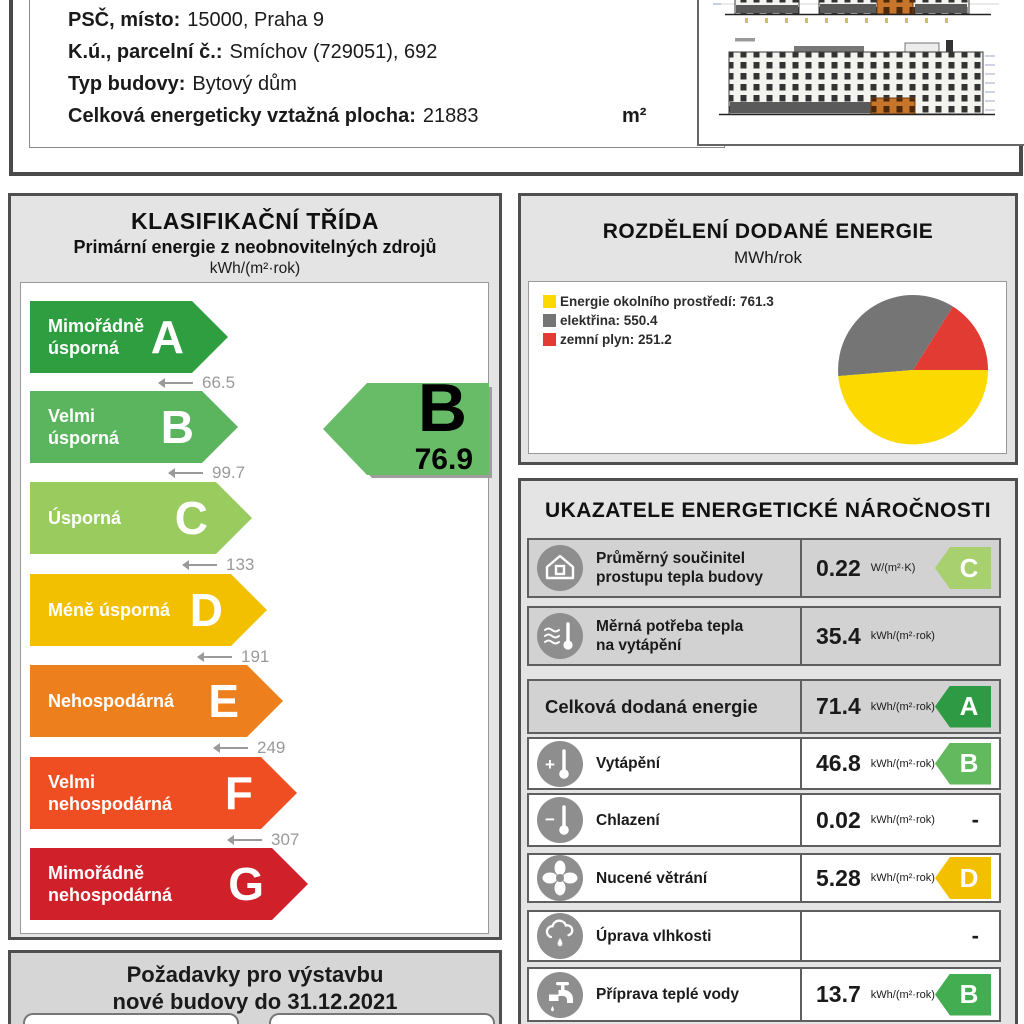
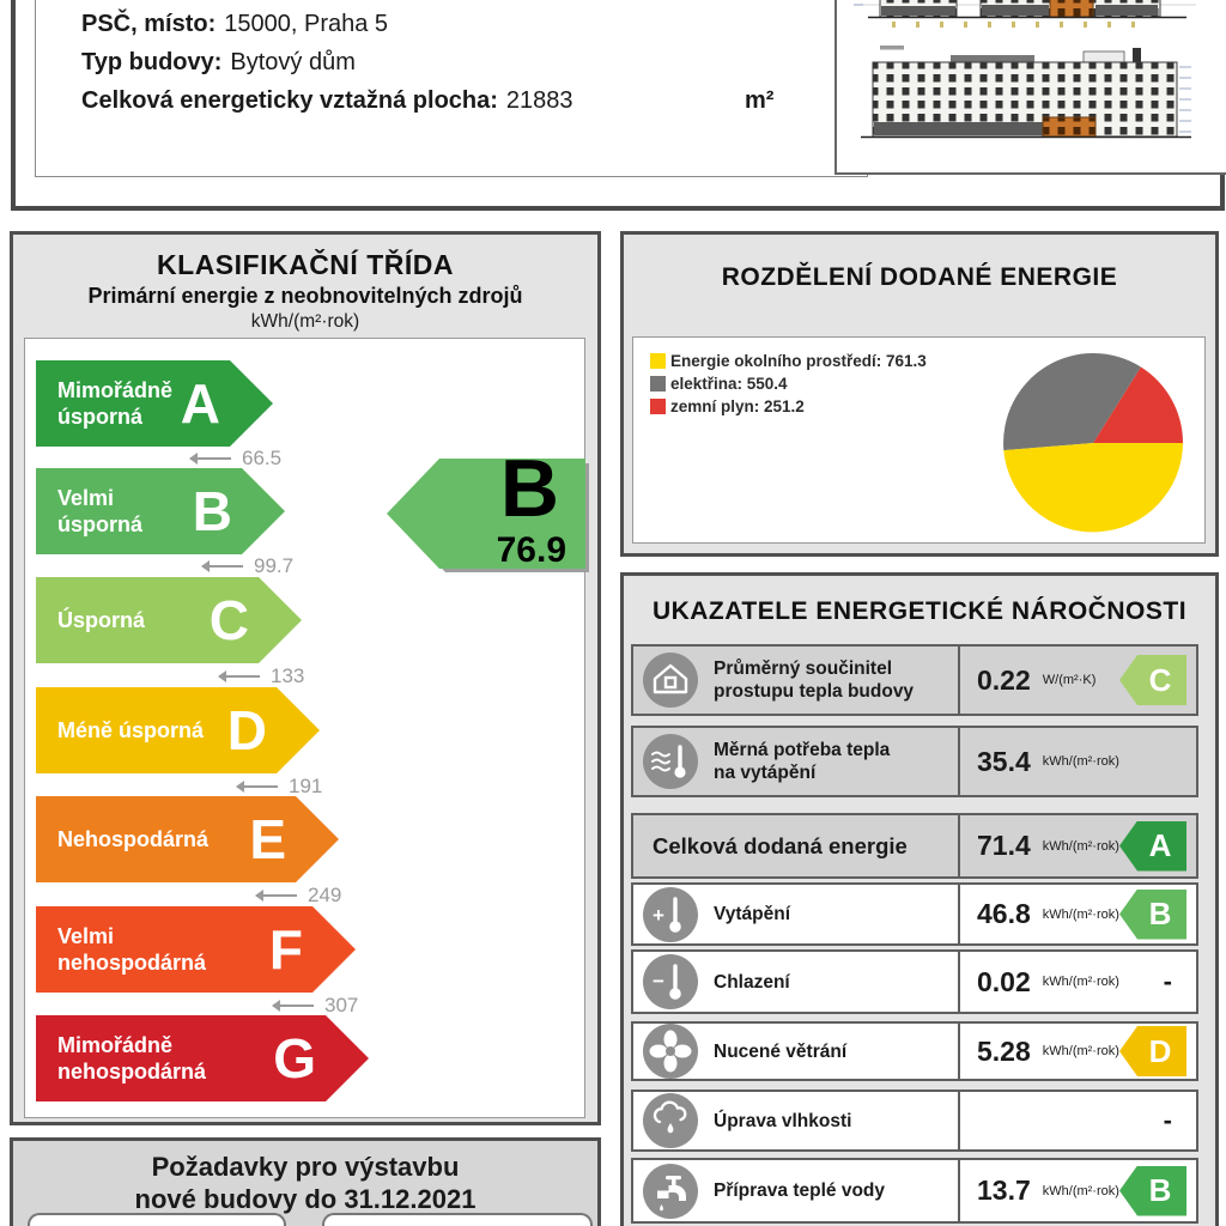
- PSČ, místo: 15000, Praha 9
+ PSČ, místo: 15000, Praha 5
- K.ú., parcelní č.: Smíchov (729051), 692
  Typ budovy: Bytový dům
  Celková energeticky vztažná plocha: 21883
  m²
  KLASIFIKAČNÍ TŘÍDA
  Primární energie z neobnovitelných zdrojů
  kWh/(m²·rok)
  Mimořádně
  úsporná
  A
  66.5
  Velmi
  úsporná
  B
  99.7
  Úsporná
  C
  133
  Méně úsporná
  D
  191
  Nehospodárná
  E
  249
  Velmi
  nehospodárná
  F
  307
  Mimořádně
  nehospodárná
  G
  B
  76.9
  Požadavky pro výstavbu
  nové budovy do 31.12.2021
  ROZDĚLENÍ DODANÉ ENERGIE
- MWh/rok
  Energie okolního prostředí: 761.3
  elektřina: 550.4
  zemní plyn: 251.2
  UKAZATELE ENERGETICKÉ NÁROČNOSTI
  Průměrný součinitel
  prostupu tepla budovy
  0.22
  W/(m²·K)
  C
  Měrná potřeba tepla
  na vytápění
  35.4
  kWh/(m²·rok)
  Celková dodaná energie
  71.4
  kWh/(m²·rok)
  A
  +
  Vytápění
  46.8
  kWh/(m²·rok)
  B
  −
  Chlazení
  0.02
  kWh/(m²·rok)
  -
  Nucené větrání
  5.28
  kWh/(m²·rok)
  D
  Úprava vlhkosti
  -
  Příprava teplé vody
  13.7
  kWh/(m²·rok)
  B
